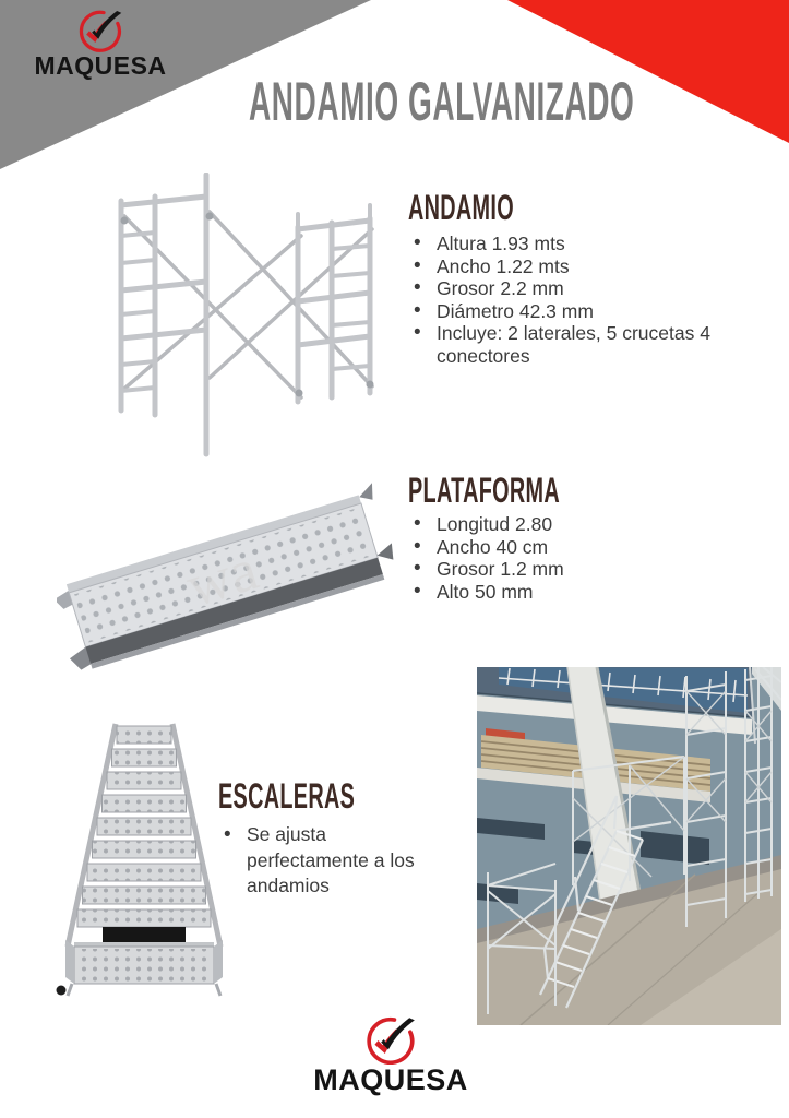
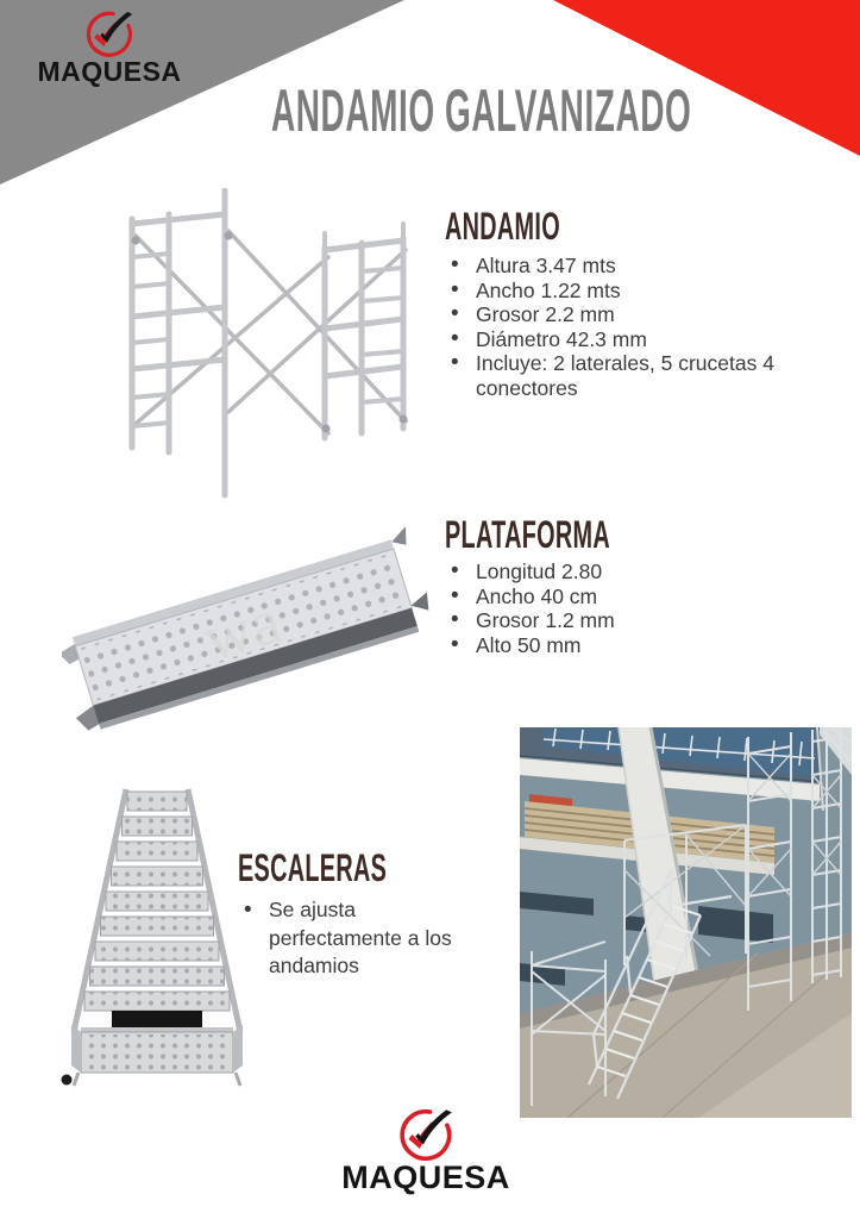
  MAQUESA
  ANDAMIO GALVANIZADO
  ANDAMIO
- Altura 1.93 mts
+ Altura 3.47 mts
  Ancho 1.22 mts
  Grosor 2.2 mm
  Diámetro 42.3 mm
  Incluye: 2 laterales, 5 crucetas 4 conectores
  PLATAFORMA
  Longitud 2.80
  Ancho 40 cm
  Grosor 1.2 mm
  Alto 50 mm
  ESCALERAS
  Se ajusta perfectamente a los andamios
  MAQUESA
